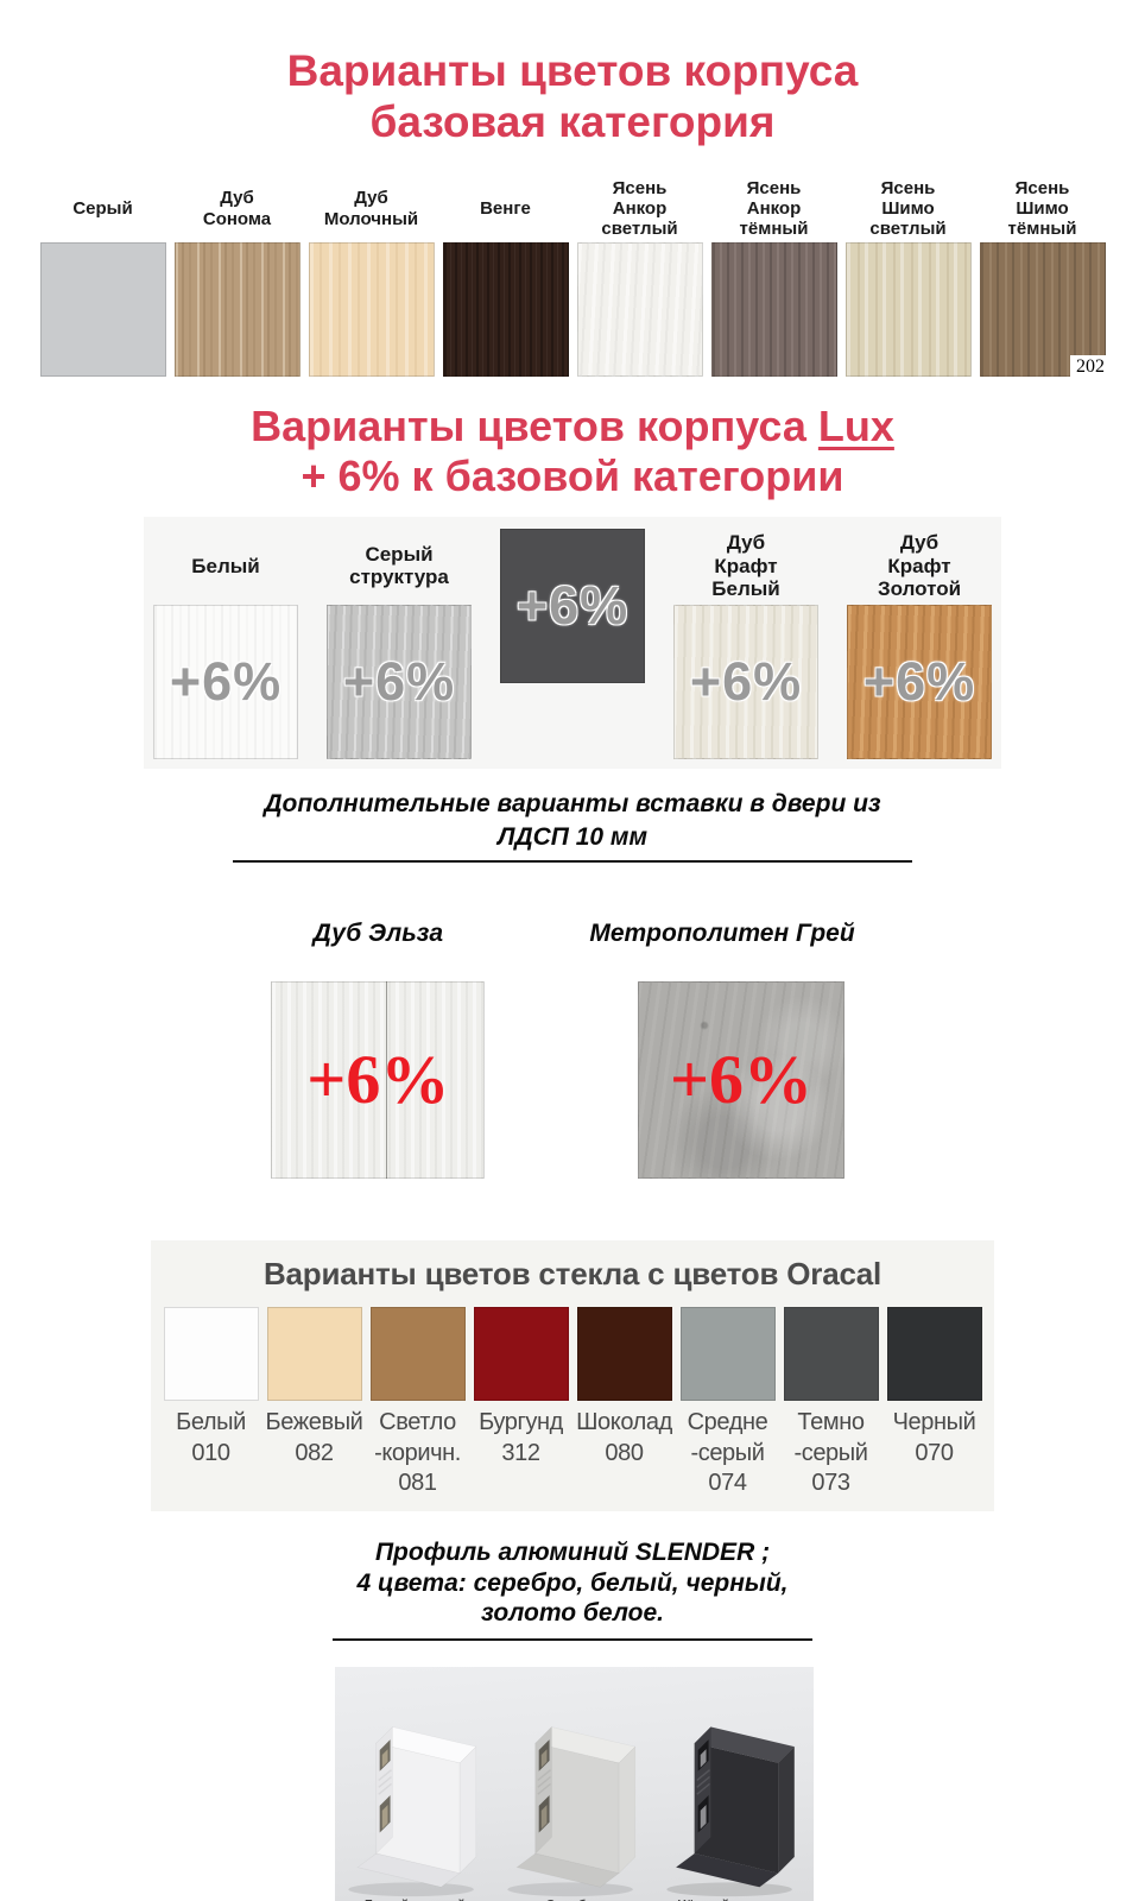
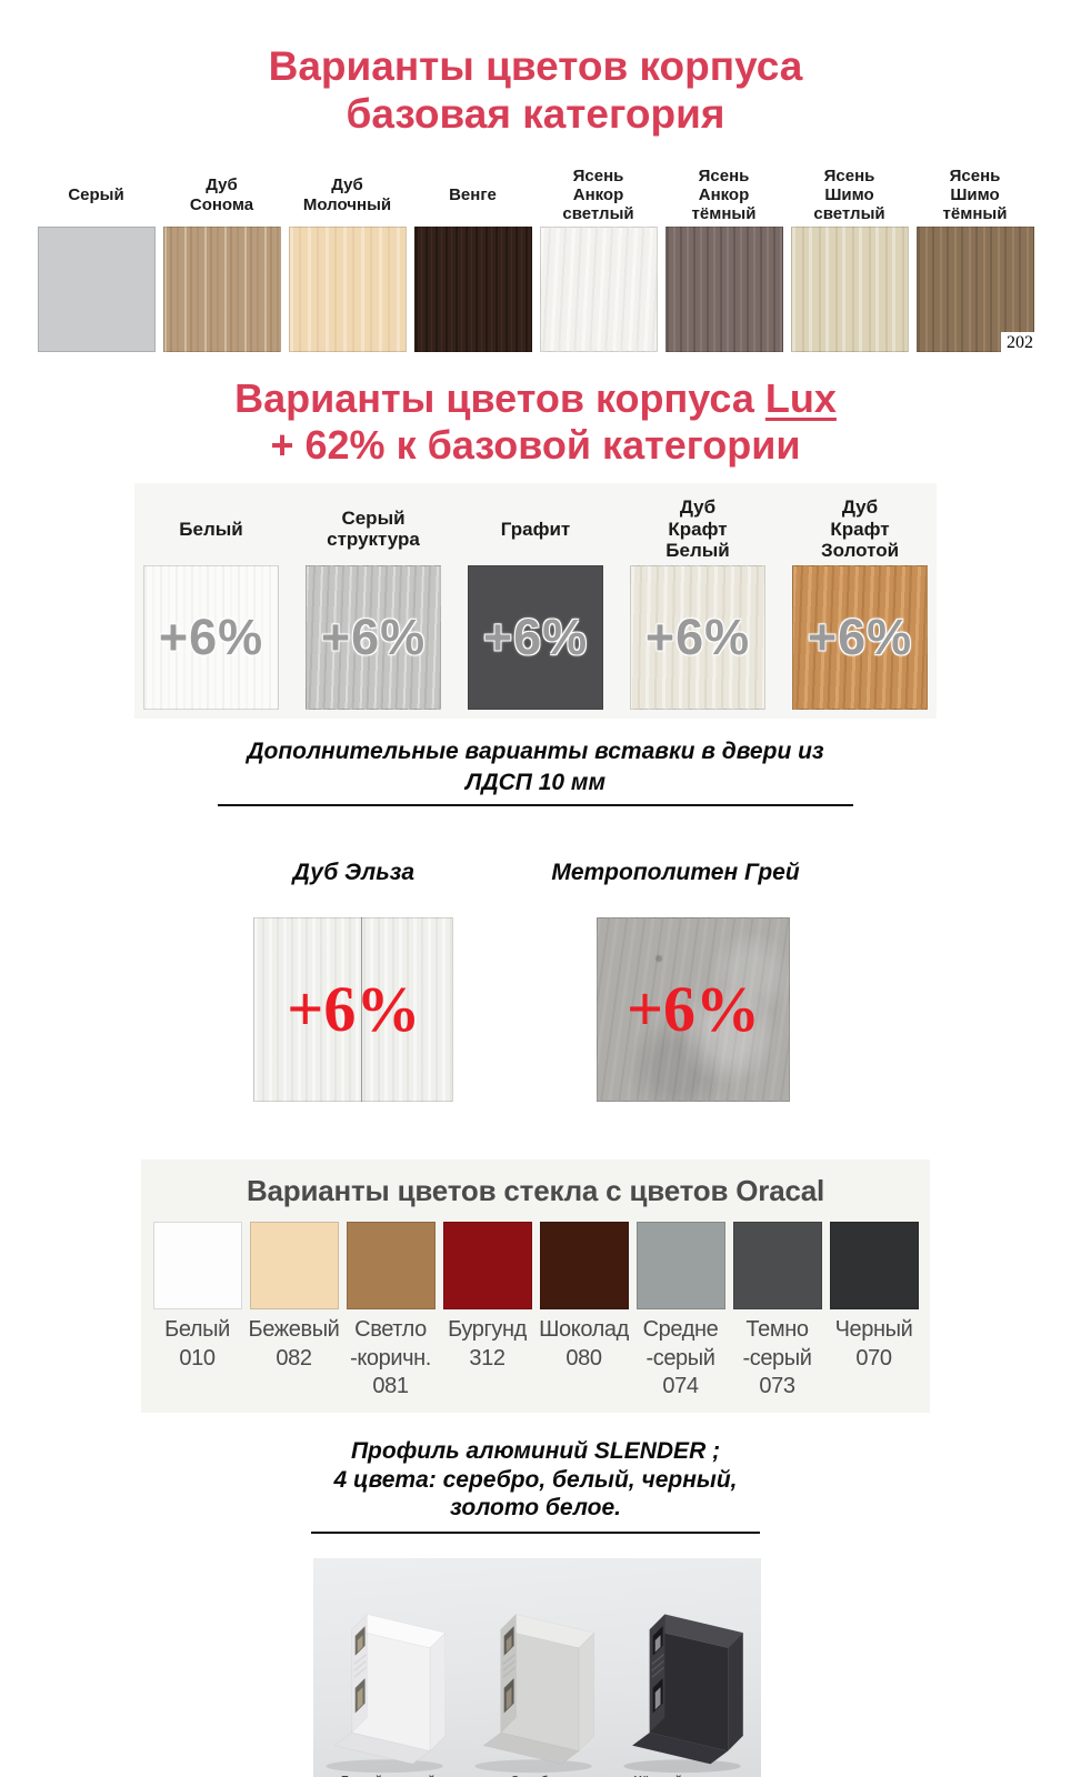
  Варианты цветов корпуса
  базовая категория
  Серый
  Дуб
  Сонома
  Дуб
  Молочный
  Венге
  Ясень
  Анкор
  светлый
  Ясень
  Анкор
  тёмный
  Ясень
  Шимо
  светлый
  Ясень
  Шимо
  тёмный
  202
  Варианты цветов корпуса Lux
- + 6% к базовой категории
+ + 62% к базовой категории
  Белый
  +6%
  Серый
  структура
  +6%
+ Графит
  +6%
  Дуб
  Крафт
  Белый
  +6%
  Дуб
  Крафт
  Золотой
  +6%
  Дополнительные варианты вставки в двери из
  ЛДСП 10 мм
  Дуб Эльза
  +6%
  Метрополитен Грей
  +6%
  Варианты цветов стекла с цветов Oracal
  Белый
  010
  Бежевый
  082
  Светло
  -коричн.
  081
  Бургунд
  312
  Шоколад
  080
  Средне
  -серый
  074
  Темно
  -серый
  073
  Черный
  070
  Профиль алюминий SLENDER ;
  4 цвета: серебро, белый, черный,
  золото белое.
